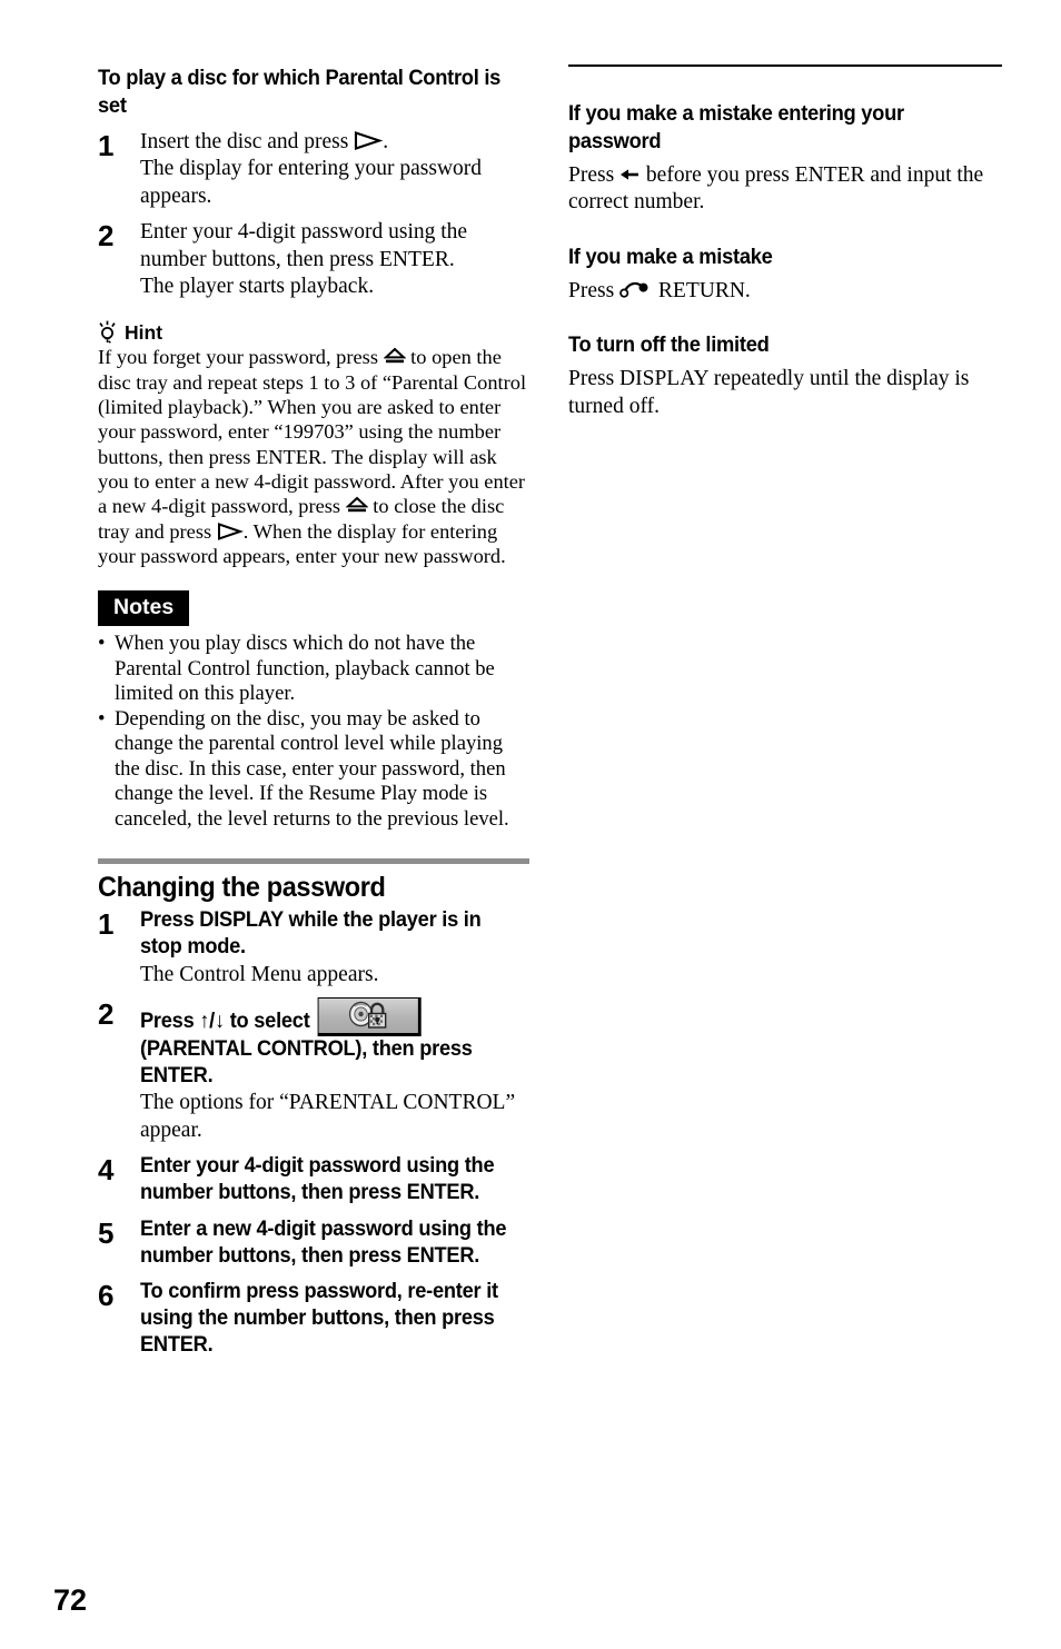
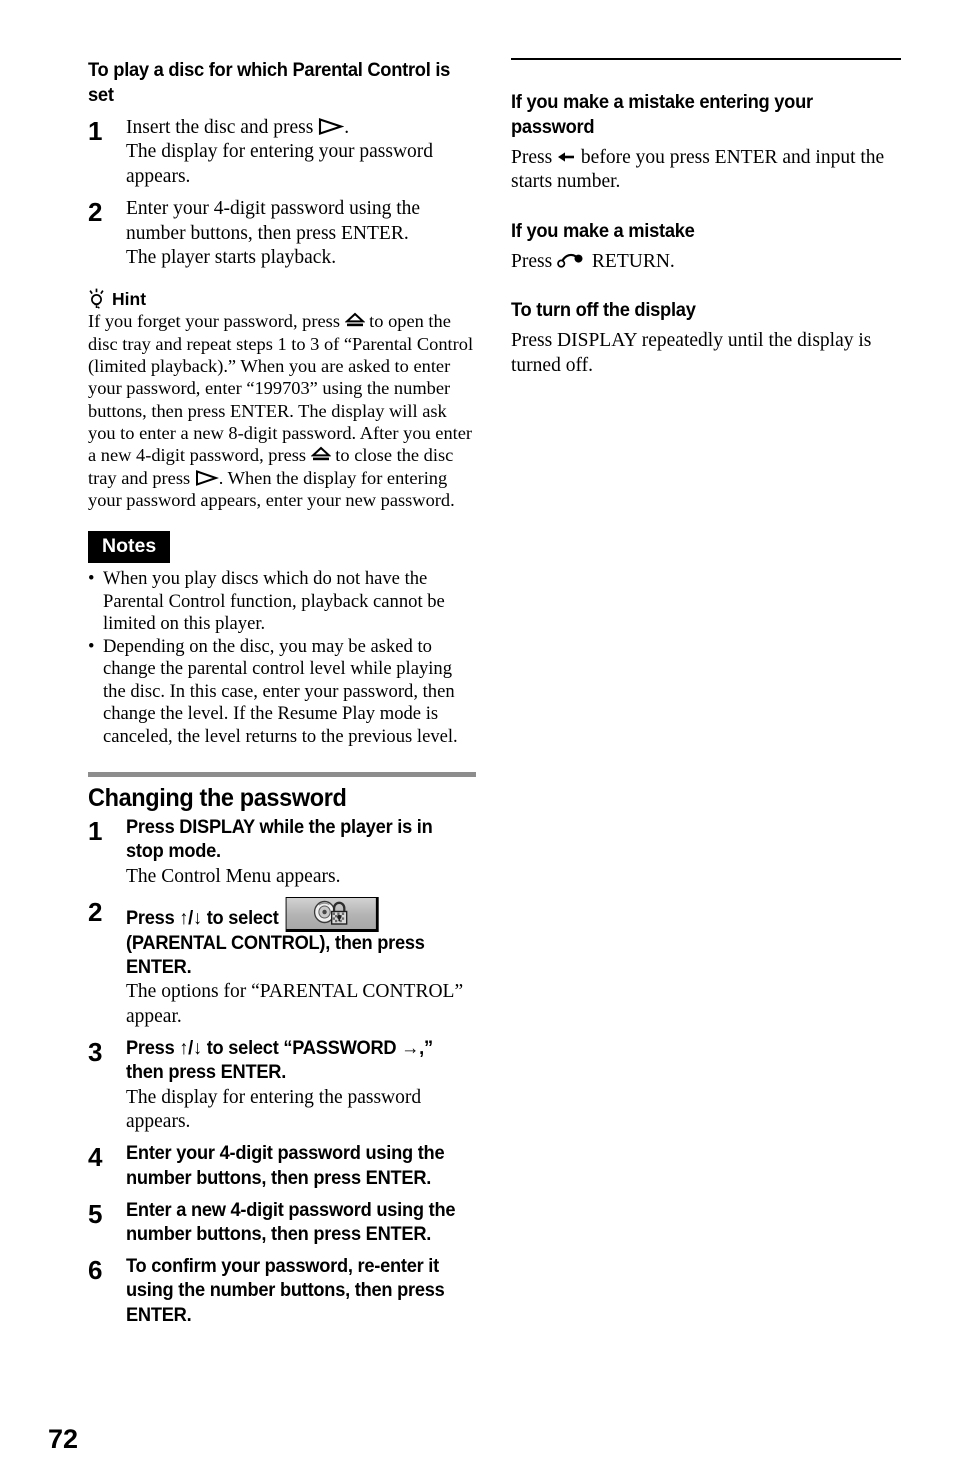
  To play a disc for which Parental Control is set
  1
  Insert the disc and press .
  The display for entering your password appears.
  2
  Enter your 4-digit password using the number buttons, then press ENTER.
  The player starts playback.
  Hint
- If you forget your password, press to open the disc tray and repeat steps 1 to 3 of “Parental Control (limited playback).” When you are asked to enter your password, enter “199703” using the number buttons, then press ENTER. The display will ask you to enter a new 4-digit password. After you enter a new 4-digit password, press to close the disc tray and press . When the display for entering your password appears, enter your new password.
+ If you forget your password, press to open the disc tray and repeat steps 1 to 3 of “Parental Control (limited playback).” When you are asked to enter your password, enter “199703” using the number buttons, then press ENTER. The display will ask you to enter a new 8-digit password. After you enter a new 4-digit password, press to close the disc tray and press . When the display for entering your password appears, enter your new password.
  Notes
  •
  When you play discs which do not have the Parental Control function, playback cannot be limited on this player.
  •
  Depending on the disc, you may be asked to change the parental control level while playing the disc. In this case, enter your password, then change the level. If the Resume Play mode is canceled, the level returns to the previous level.
  Changing the password
  1
  Press DISPLAY while the player is in stop mode.
  The Control Menu appears.
  2
  Press ↑/↓ to select
  (PARENTAL CONTROL), then press ENTER.
  The options for “PARENTAL CONTROL” appear.
+ 3
+ Press ↑/↓ to select “PASSWORD →,” then press ENTER.
+ The display for entering the password appears.
  4
  Enter your 4-digit password using the number buttons, then press ENTER.
  5
  Enter a new 4-digit password using the number buttons, then press ENTER.
  6
- To confirm press password, re-enter it using the number buttons, then press ENTER.
+ To confirm your password, re-enter it using the number buttons, then press ENTER.
  If you make a mistake entering your password
- Press before you press ENTER and input the correct number.
+ Press before you press ENTER and input the starts number.
  If you make a mistake
  Press RETURN.
- To turn off the limited
+ To turn off the display
  Press DISPLAY repeatedly until the display is turned off.
  72
